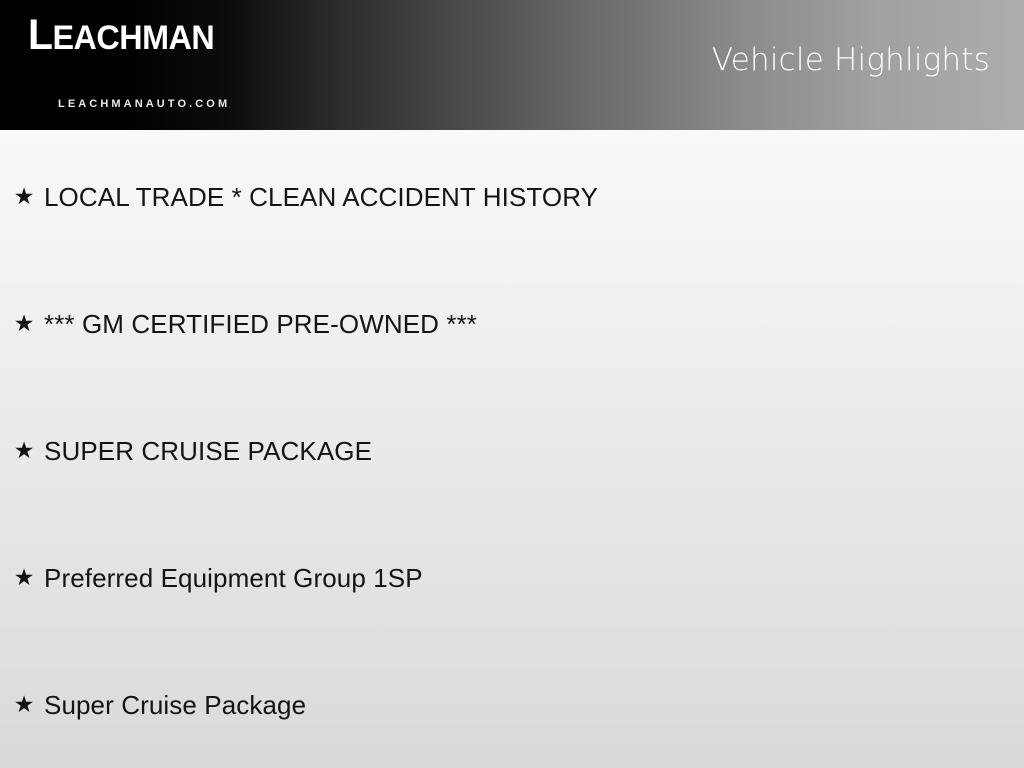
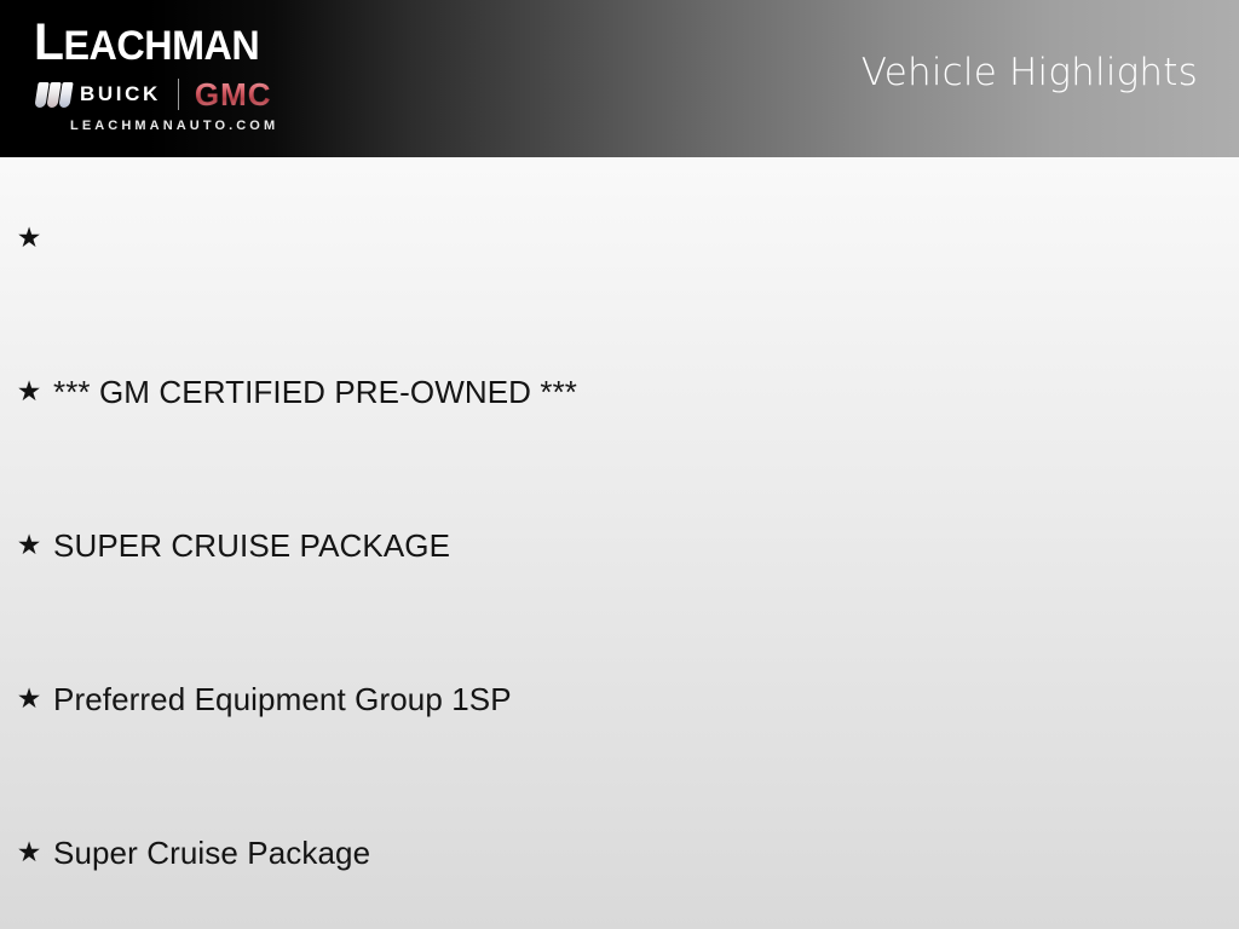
  LEACHMAN
+ BUICK
+ GMC
  LEACHMANAUTO.COM
  Vehicle Highlights
  ★
- LOCAL TRADE * CLEAN ACCIDENT HISTORY
  ★
  *** GM CERTIFIED PRE-OWNED ***
  ★
  SUPER CRUISE PACKAGE
  ★
  Preferred Equipment Group 1SP
  ★
  Super Cruise Package
